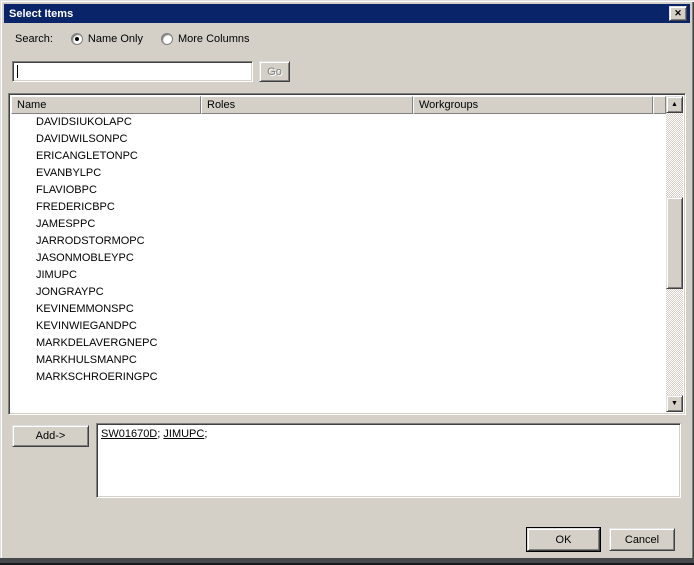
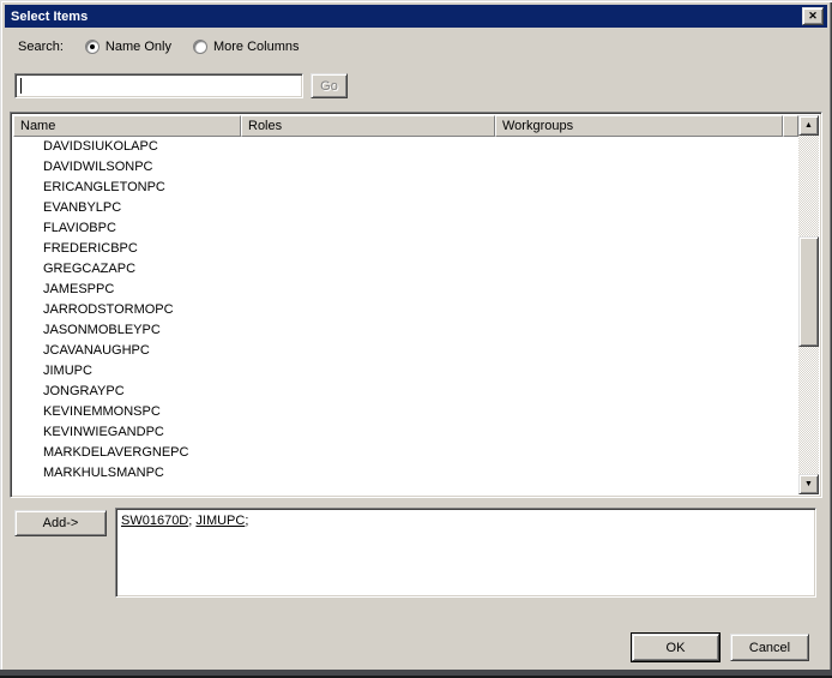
  Select Items
  ✕
  Search:
  Name Only
  More Columns
  Go
  DAVIDSIUKOLAPC
  DAVIDWILSONPC
  ERICANGLETONPC
  EVANBYLPC
  FLAVIOBPC
  FREDERICBPC
+ GREGCAZAPC
  JAMESPPC
  JARRODSTORMOPC
  JASONMOBLEYPC
+ JCAVANAUGHPC
  JIMUPC
  JONGRAYPC
  KEVINEMMONSPC
  KEVINWIEGANDPC
  MARKDELAVERGNEPC
  MARKHULSMANPC
- MARKSCHROERINGPC
  Name
  Roles
  Workgroups
  Add->
  SW01670D; JIMUPC;
  OK
  Cancel
